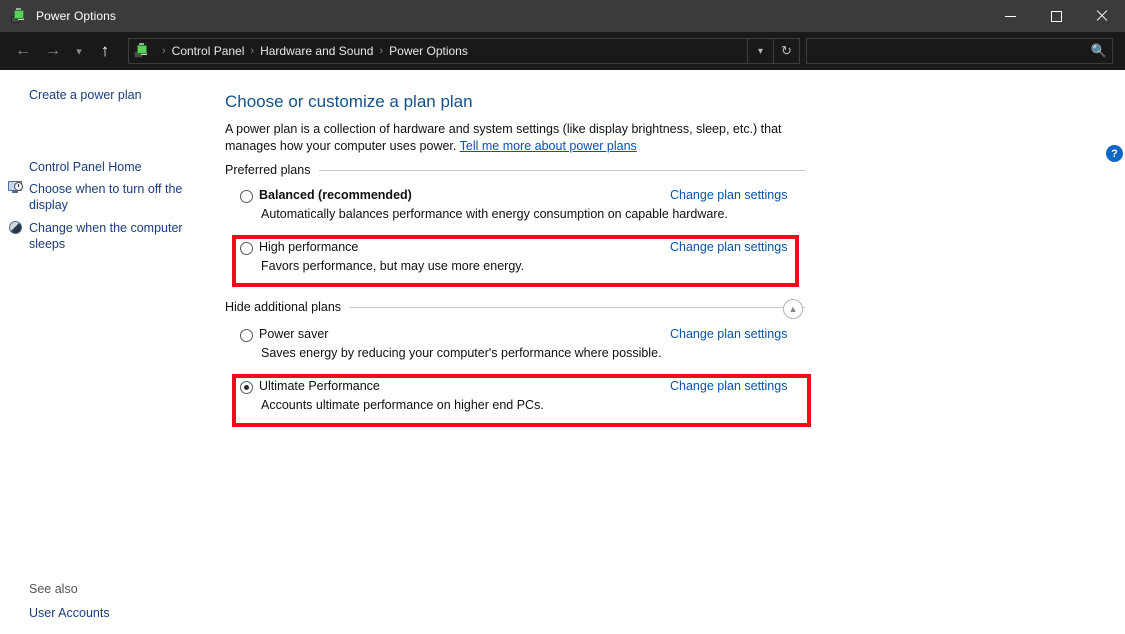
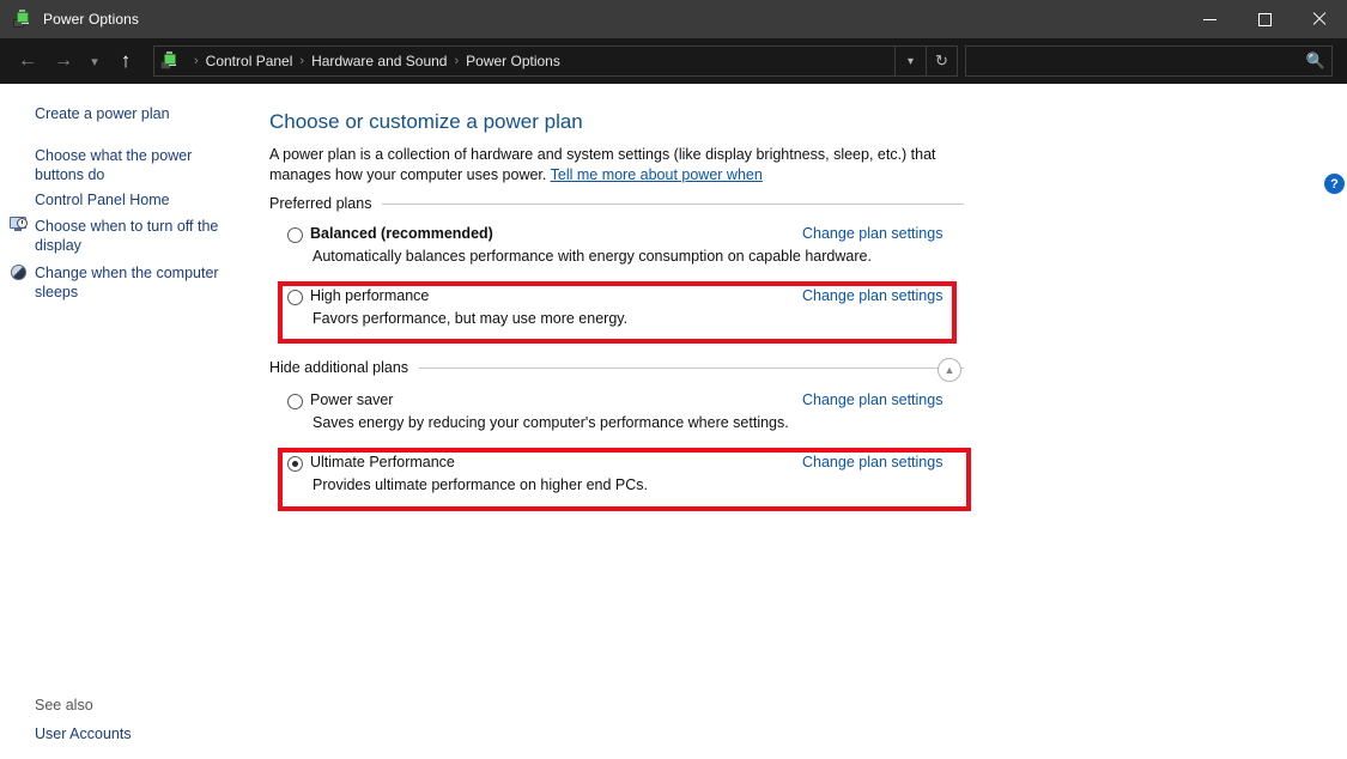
  Power Options
  ←
  →
  ▾
  ↑
  ›
  Control Panel
  ›
  Hardware and Sound
  ›
  Power Options
  ▾
  ↻
  🔍
  Create a power plan
+ Choose what the power buttons do
  Control Panel Home
  Choose when to turn off the display
  Change when the computer sleeps
  See also
  User Accounts
- Choose or customize a plan plan
+ Choose or customize a power plan
- A power plan is a collection of hardware and system settings (like display brightness, sleep, etc.) that manages how your computer uses power. Tell me more about power plans
+ A power plan is a collection of hardware and system settings (like display brightness, sleep, etc.) that manages how your computer uses power. Tell me more about power when
  Preferred plans
  Balanced (recommended)
  Automatically balances performance with energy consumption on capable hardware.
  Change plan settings
  High performance
  Favors performance, but may use more energy.
  Change plan settings
  Hide additional plans
  ▲
  Power saver
- Saves energy by reducing your computer's performance where possible.
+ Saves energy by reducing your computer's performance where settings.
  Change plan settings
  Ultimate Performance
- Accounts ultimate performance on higher end PCs.
+ Provides ultimate performance on higher end PCs.
  Change plan settings
  ?
